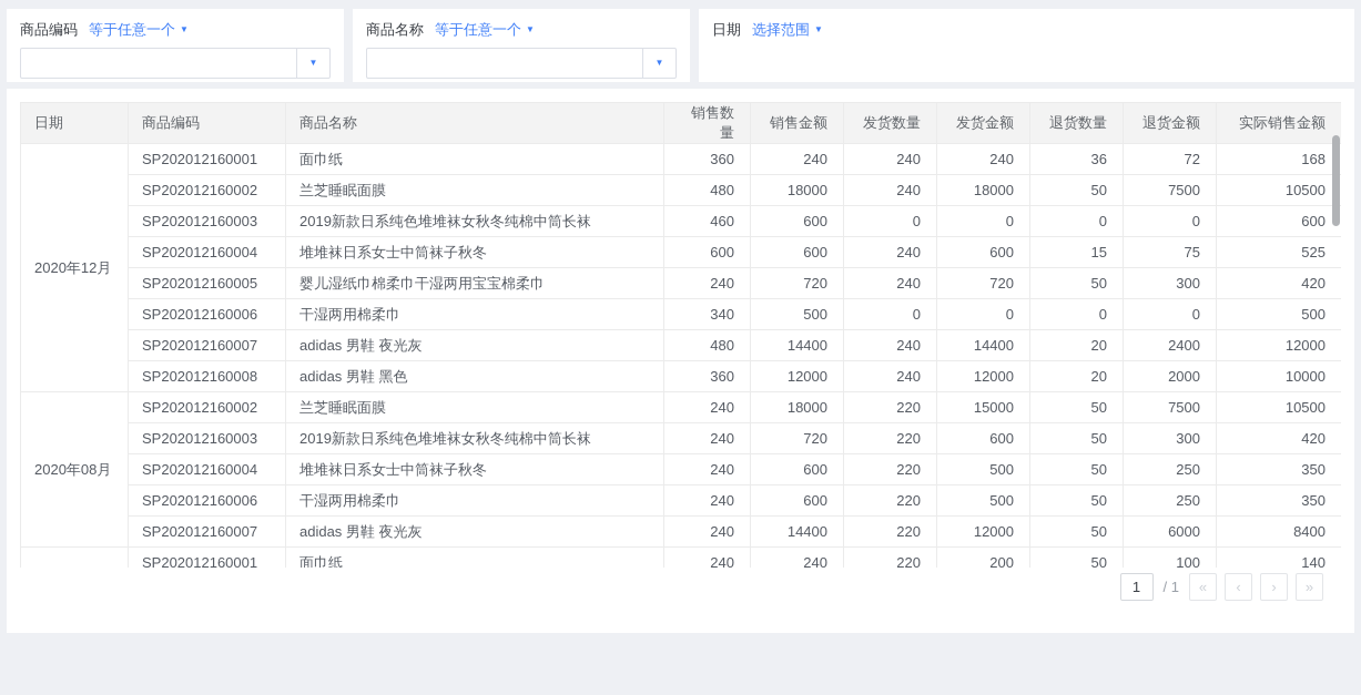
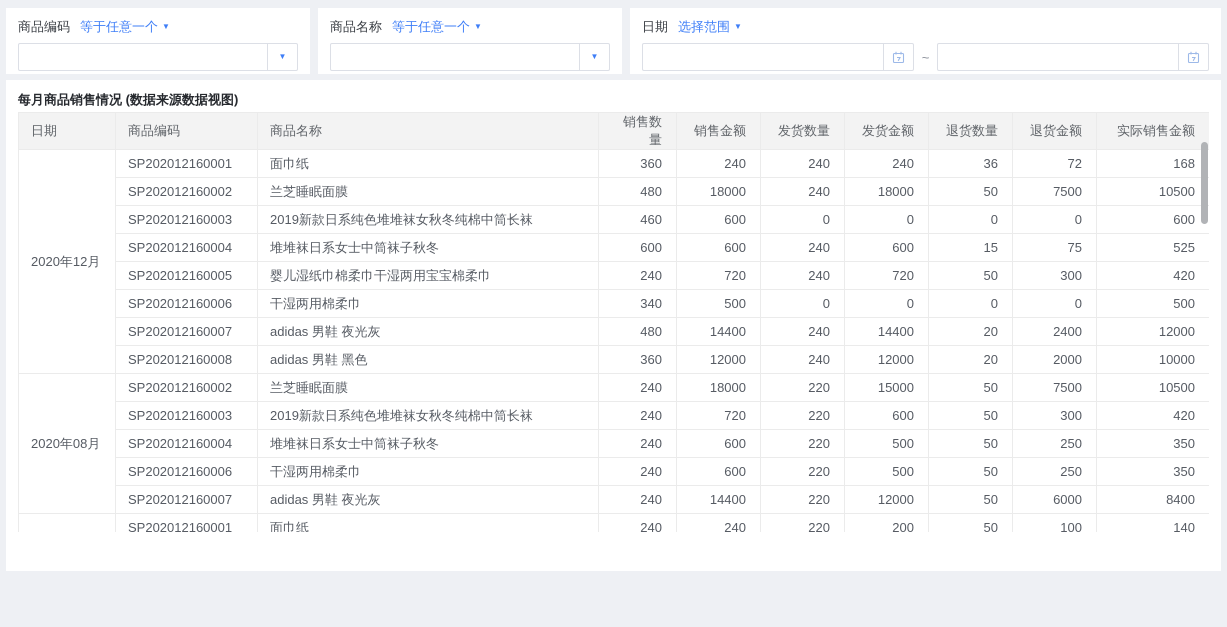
  商品编码
  等于任意一个
  ▼
  ▼
  商品名称
  等于任意一个
  ▼
  ▼
  日期
  选择范围
  ▼
+ ~
+ 每月商品销售情况 (数据来源数据视图)
  日期	商品编码	商品名称	销售数量	销售金额	发货数量	发货金额	退货数量	退货金额	实际销售金额
  2020年12月	SP202012160001	面巾纸	360	240	240	240	36	72	168
  SP202012160002	兰芝睡眠面膜	480	18000	240	18000	50	7500	10500
  SP202012160003	2019新款日系纯色堆堆袜女秋冬纯棉中筒长袜	460	600	0	0	0	0	600
  SP202012160004	堆堆袜日系女士中筒袜子秋冬	600	600	240	600	15	75	525
  SP202012160005	婴儿湿纸巾棉柔巾干湿两用宝宝棉柔巾	240	720	240	720	50	300	420
  SP202012160006	干湿两用棉柔巾	340	500	0	0	0	0	500
  SP202012160007	adidas 男鞋 夜光灰	480	14400	240	14400	20	2400	12000
  SP202012160008	adidas 男鞋 黑色	360	12000	240	12000	20	2000	10000
  2020年08月	SP202012160002	兰芝睡眠面膜	240	18000	220	15000	50	7500	10500
  SP202012160003	2019新款日系纯色堆堆袜女秋冬纯棉中筒长袜	240	720	220	600	50	300	420
  SP202012160004	堆堆袜日系女士中筒袜子秋冬	240	600	220	500	50	250	350
  SP202012160006	干湿两用棉柔巾	240	600	220	500	50	250	350
  SP202012160007	adidas 男鞋 夜光灰	240	14400	220	12000	50	6000	8400
  	SP202012160001	面巾纸	240	240	220	200	50	100	140
- 1
- / 1
- «
- ‹
- ›
- »
